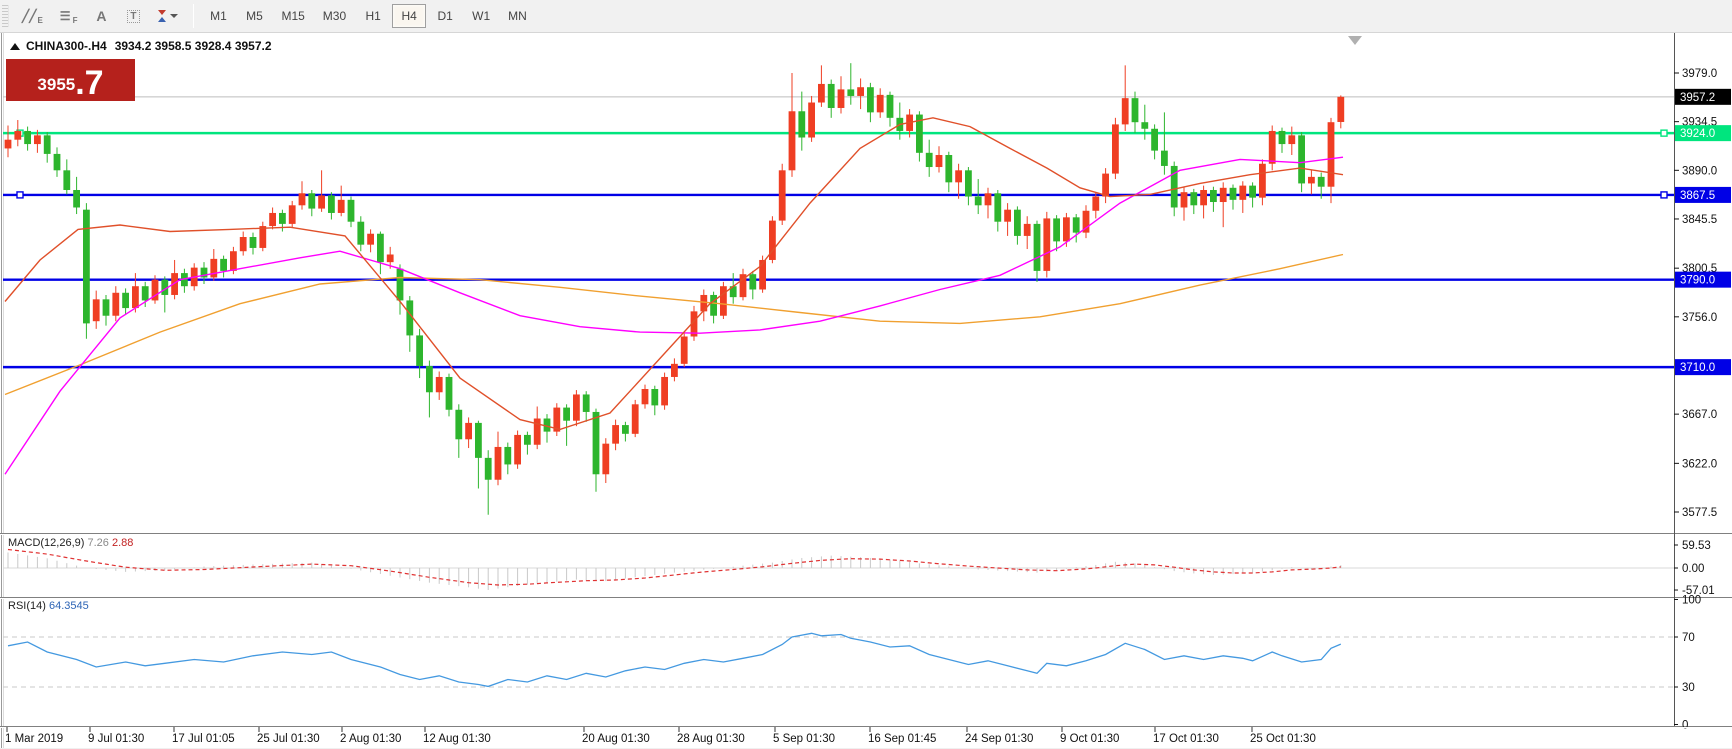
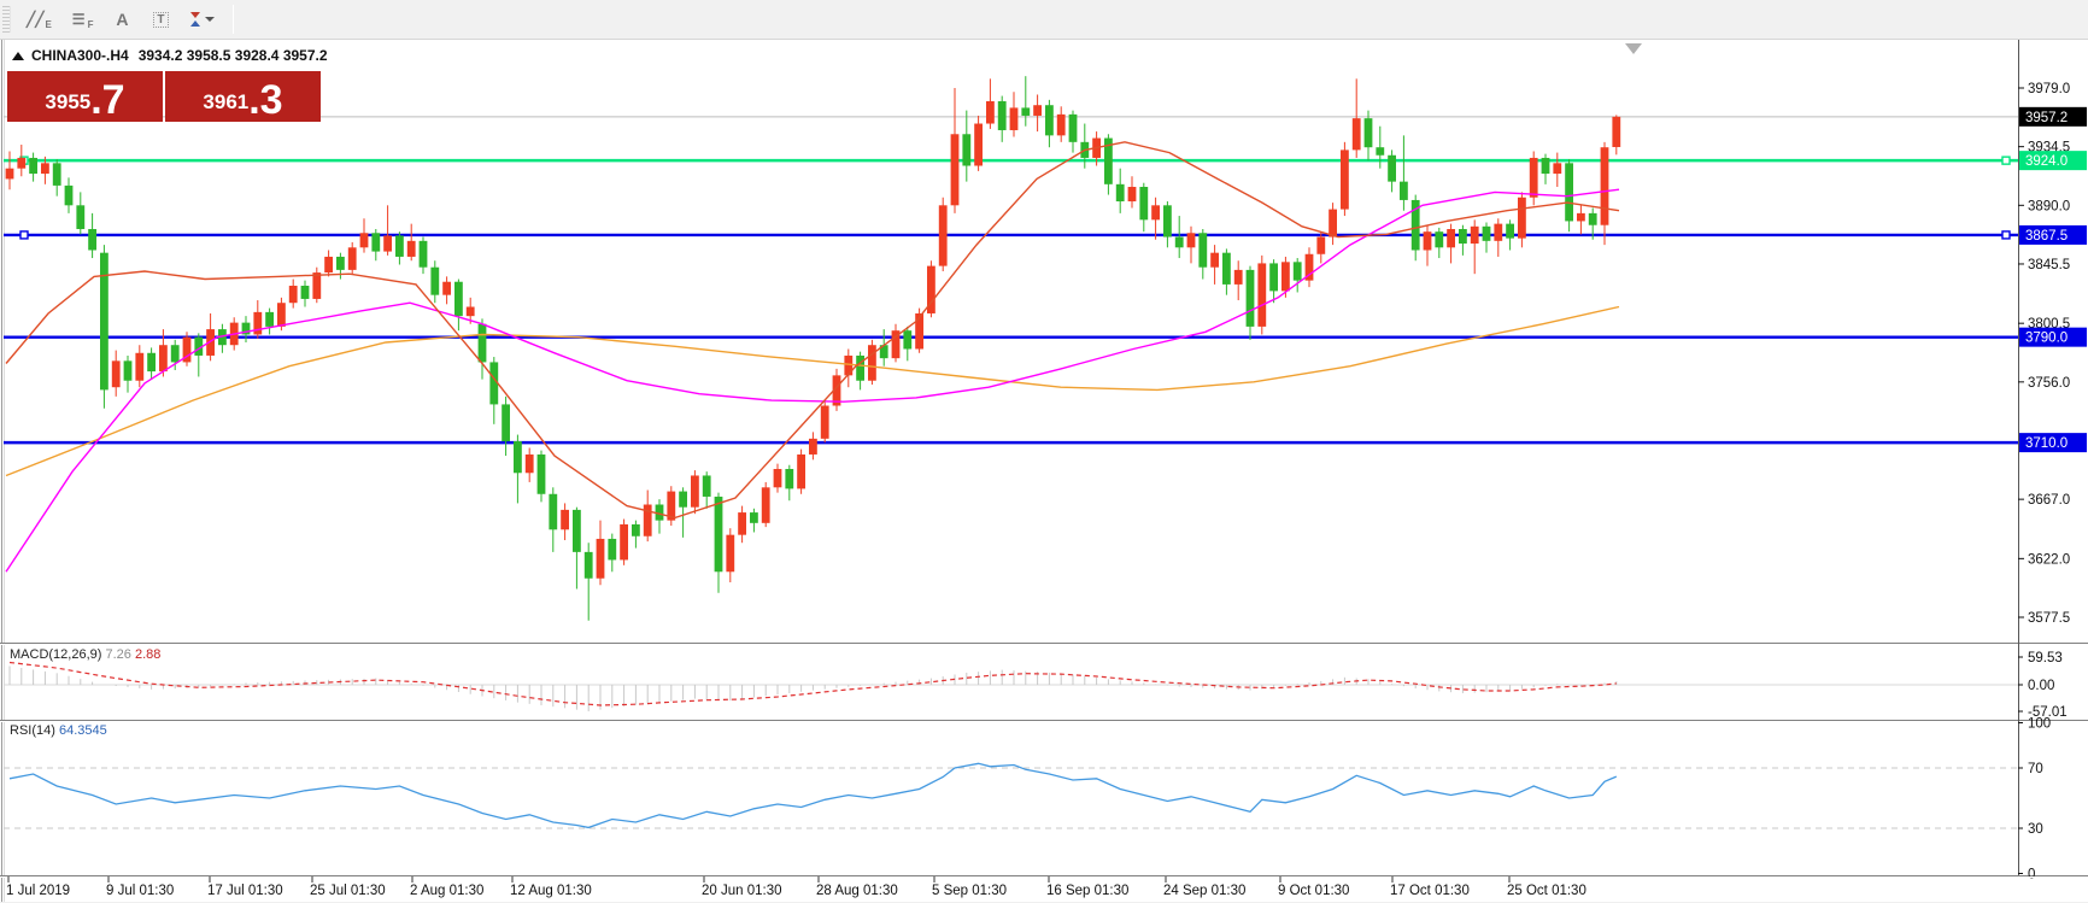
  ╱╱
  E
  ☰
  F
  A
  T
- M1
- M5
- M15
- M30
- H1
- H4
- D1
- W1
- MN
  3979.0
  3934.5
  3890.0
  3845.5
  3800.5
  3756.0
  3667.0
  3622.0
  3577.5
  3957.2
  3924.0
  3867.5
  3790.0
  3710.0
  59.53
  0.00
  -57.01
  100
  70
  30
  0
- 1 Mar 2019
+ 1 Jul 2019
  9 Jul 01:30
- 17 Jul 01:05
+ 17 Jul 01:30
  25 Jul 01:30
  2 Aug 01:30
  12 Aug 01:30
- 20 Aug 01:30
+ 20 Jun 01:30
  28 Aug 01:30
  5 Sep 01:30
- 16 Sep 01:45
+ 16 Sep 01:30
  24 Sep 01:30
  9 Oct 01:30
  17 Oct 01:30
  25 Oct 01:30
  CHINA300-.H4
  3934.2 3958.5 3928.4 3957.2
  3955
  .7
+ 3961
+ .3
  MACD(12,26,9) 7.26 2.88
  RSI(14) 64.3545
